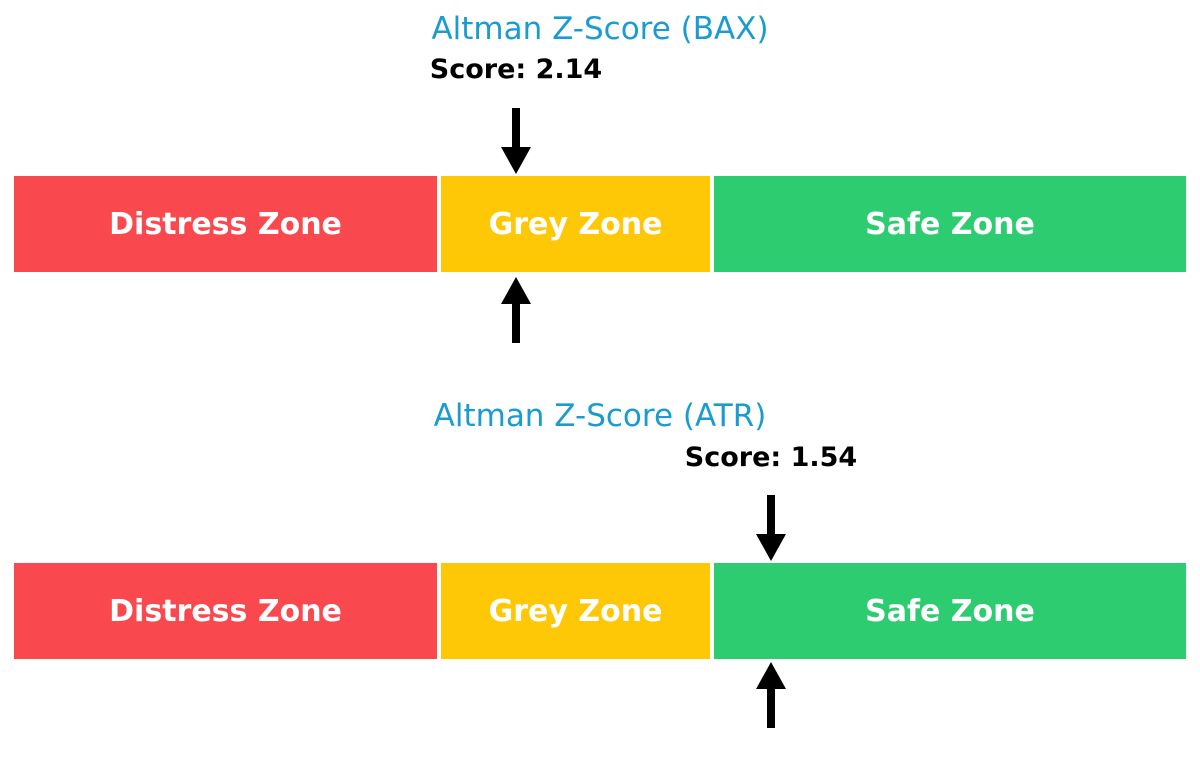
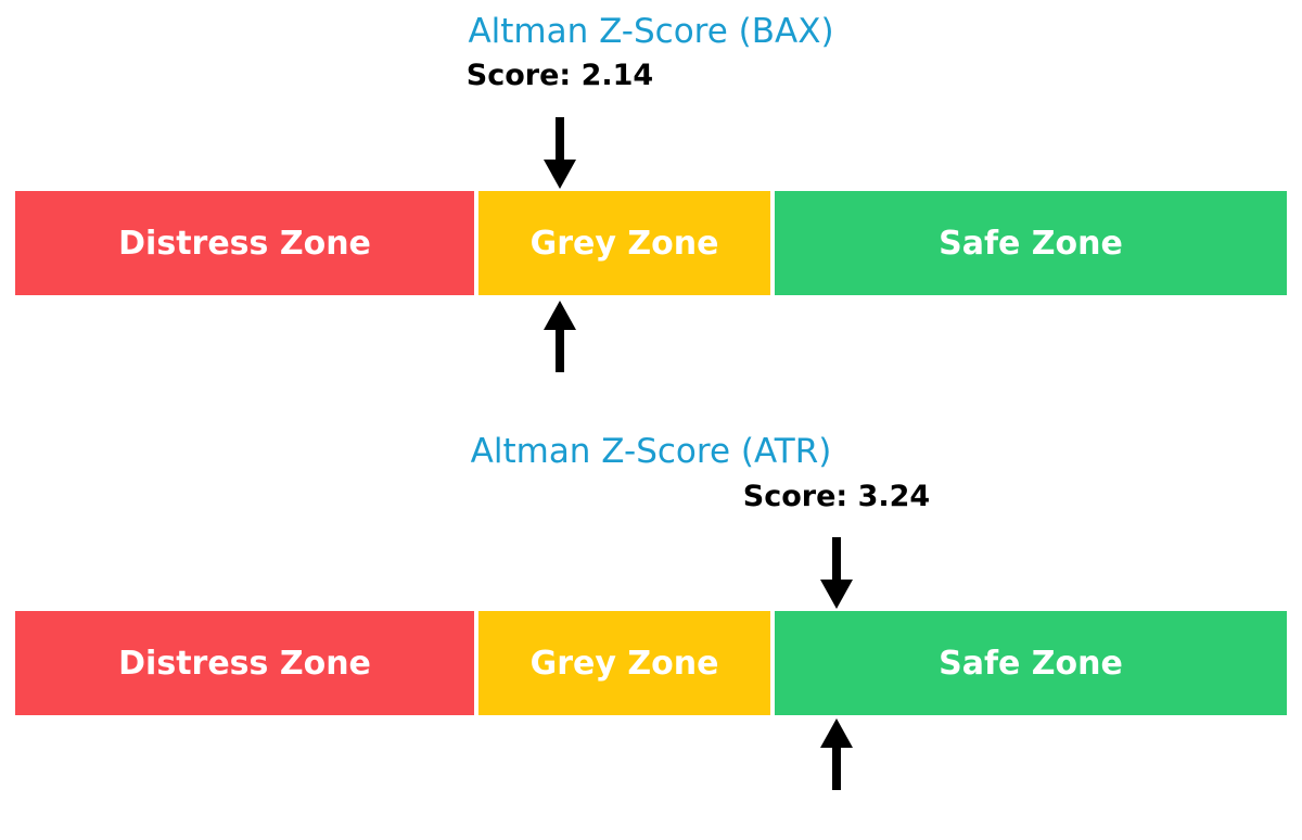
  Altman Z-Score (BAX)
  Score: 2.14
  Distress Zone
  Grey Zone
  Safe Zone
  Altman Z-Score (ATR)
- Score: 1.54
+ Score: 3.24
  Distress Zone
  Grey Zone
  Safe Zone
